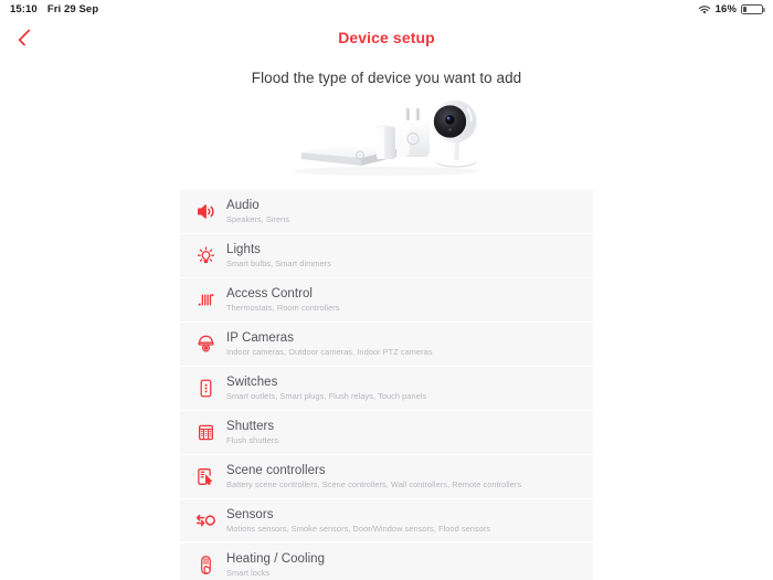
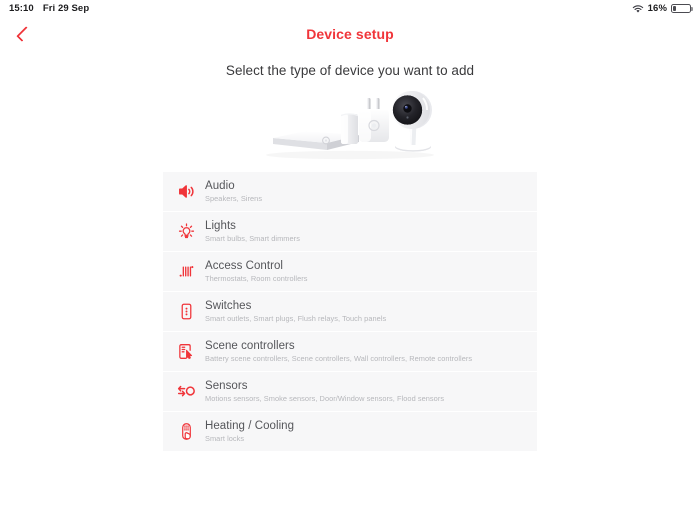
  15:10
  Fri 29 Sep
  16%
  Device setup
- Flood the type of device you want to add
+ Select the type of device you want to add
  Audio
  Speakers, Sirens
  Lights
  Smart bulbs, Smart dimmers
  Access Control
  Thermostats, Room controllers
- IP Cameras
- Indoor cameras, Outdoor cameras, Indoor PTZ cameras
  Switches
  Smart outlets, Smart plugs, Flush relays, Touch panels
- Shutters
- Flush shutters
  Scene controllers
  Battery scene controllers, Scene controllers, Wall controllers, Remote controllers
  Sensors
  Motions sensors, Smoke sensors, Door/Window sensors, Flood sensors
  Heating / Cooling
  Smart locks
